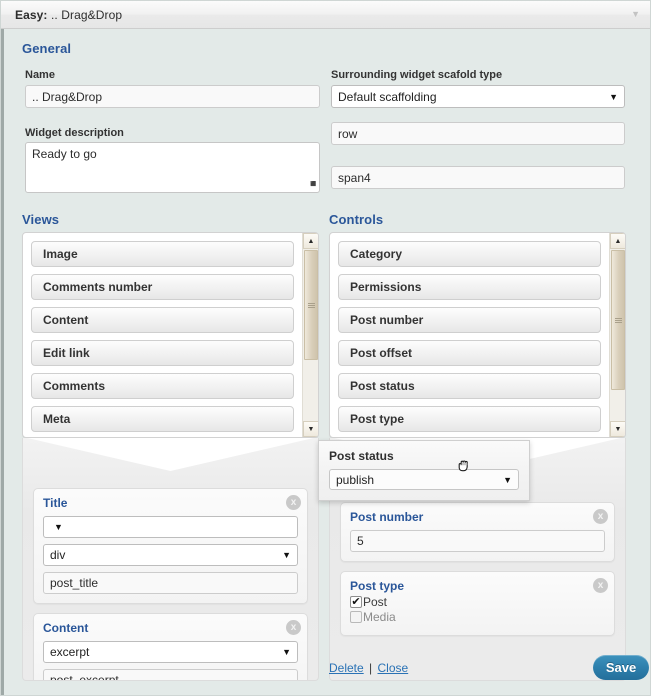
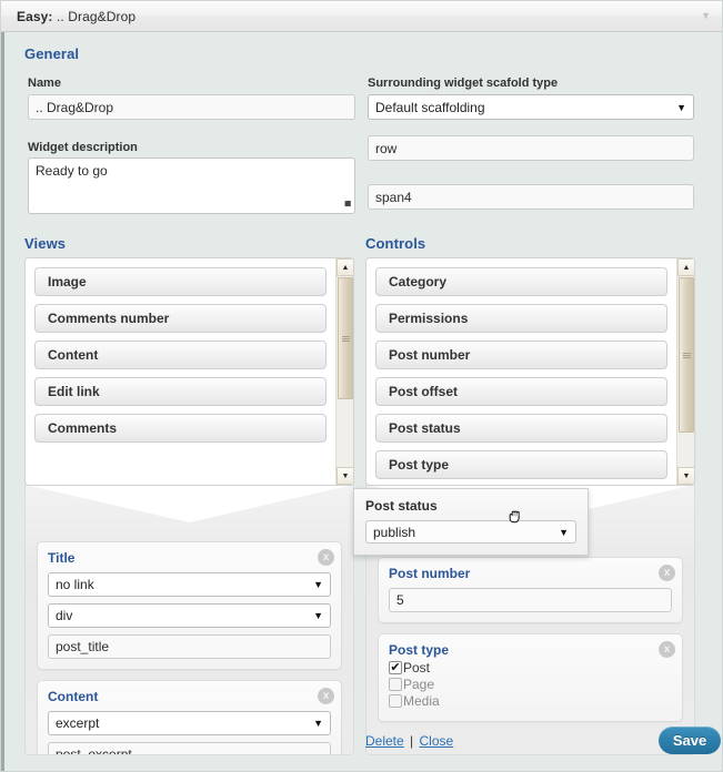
  Easy: .. Drag&Drop
  ▼
  General
  Name
  .. Drag&Drop
  Surrounding widget scafold type
  Default scaffolding
  ▼
  Widget description
  Ready to go
  ◾
  row
  span4
  Views
  Controls
  Image
  Comments number
  Content
  Edit link
  Comments
- Meta
  Category
  Permissions
  Post number
  Post offset
  Post status
  Post type
  x
  Title
+ no link
  ▼
  div
  ▼
  post_title
  x
  Content
  excerpt
  ▼
  post_excerpt
  x
  Post number
  5
  x
  Post type
  ✔
  Post
+ Page
  Media
  Post status
  publish
  ▼
  Delete | Close
  Save
